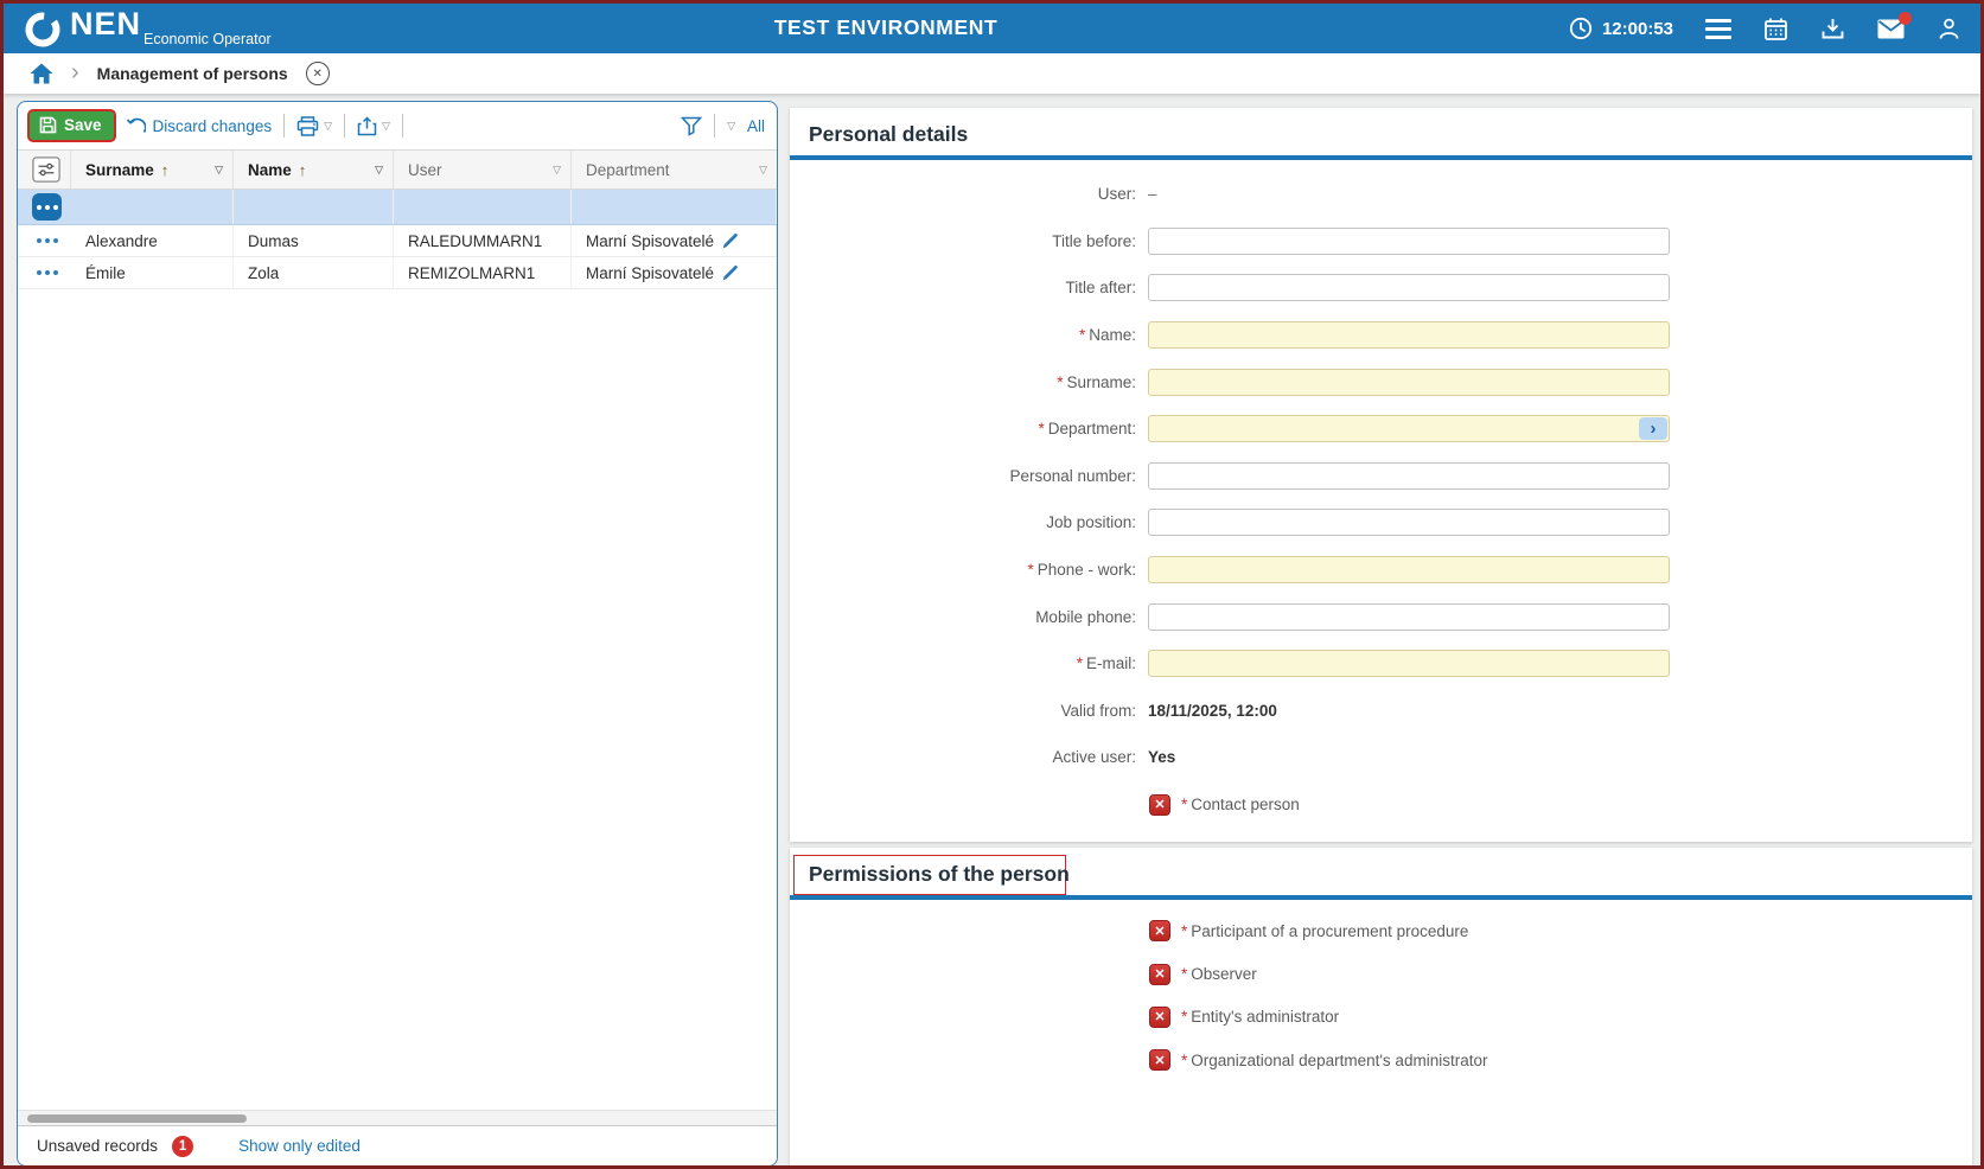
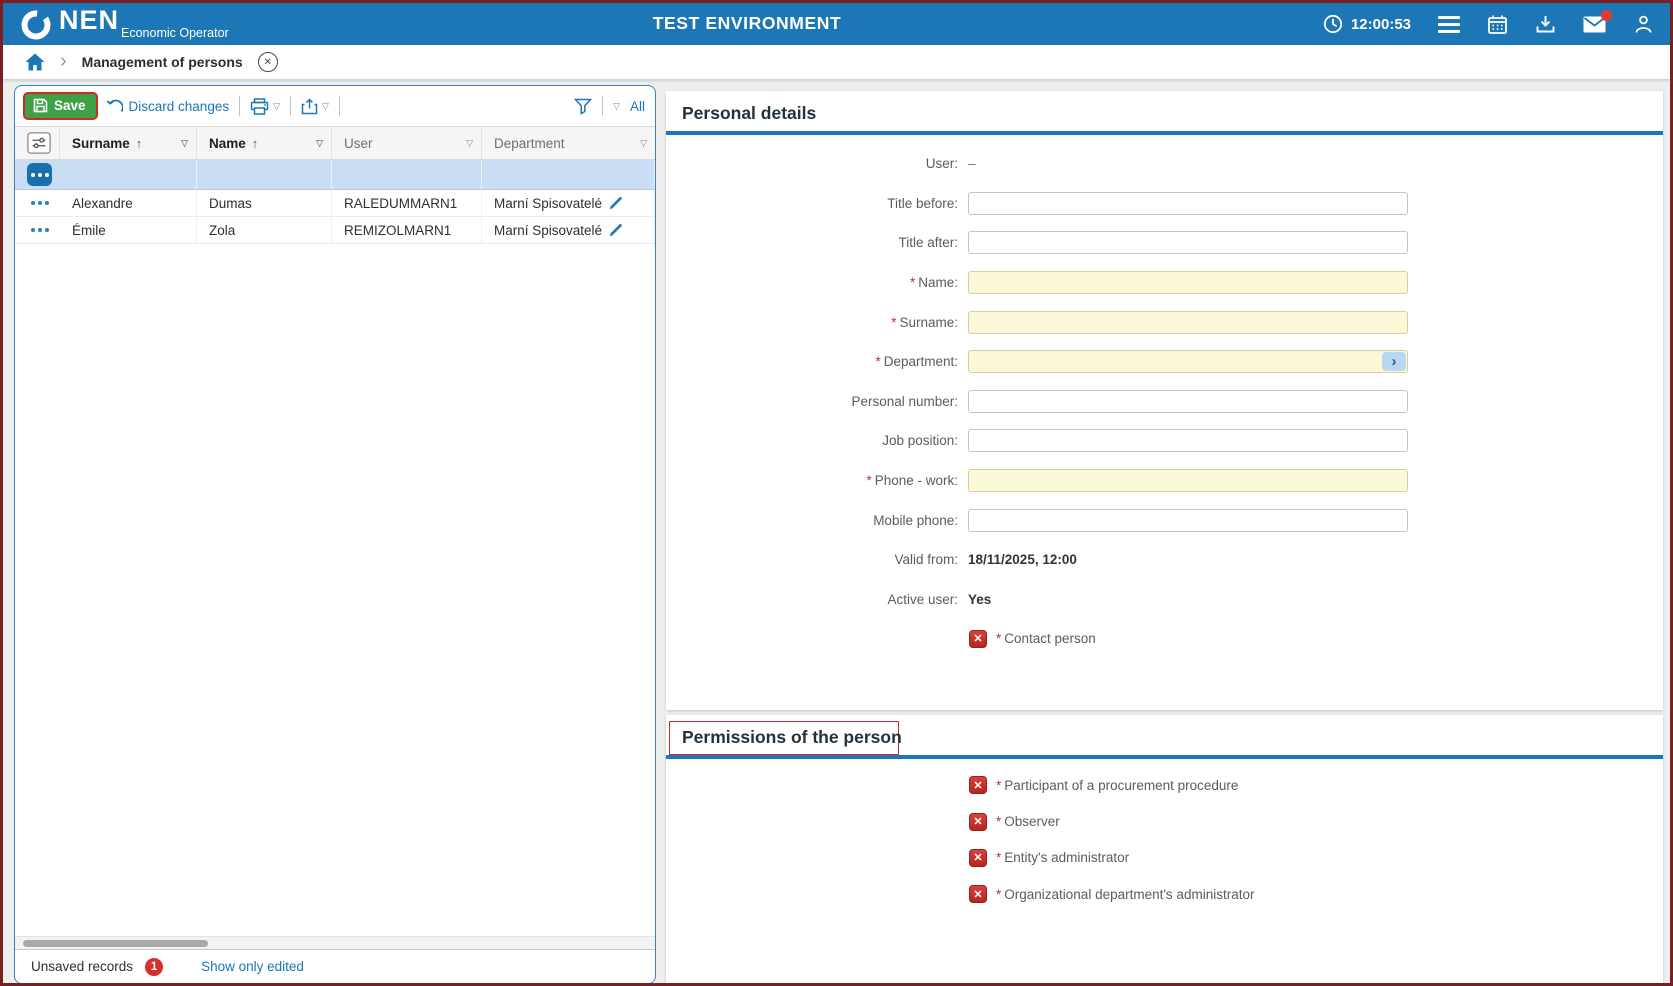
  NEN
  Economic Operator
  TEST ENVIRONMENT
  12:00:53
  ›
  Management of persons
  ✕
  Save
  Discard changes
  ▽
  ▽
  ▽
  All
  Surname
  ↑
  ▽
  Name
  ↑
  ▽
  User
  ▽
  Department
  ▽
  Alexandre
  Dumas
  RALEDUMMARN1
  Marní Spisovatelé
  Émile
  Zola
  REMIZOLMARN1
  Marní Spisovatelé
  Unsaved records
  1
  Show only edited
  Personal details
  User:
  –
  Title before:
  Title after:
  * Name:
  * Surname:
  * Department:
  ›
  Personal number:
  Job position:
  * Phone - work:
  Mobile phone:
- * E-mail:
  Valid from:
  18/11/2025, 12:00
  Active user:
  Yes
  ✕
  * Contact person
  Permissions of the person
  ✕
  * Participant of a procurement procedure
  ✕
  * Observer
  ✕
  * Entity's administrator
  ✕
  * Organizational department's administrator
